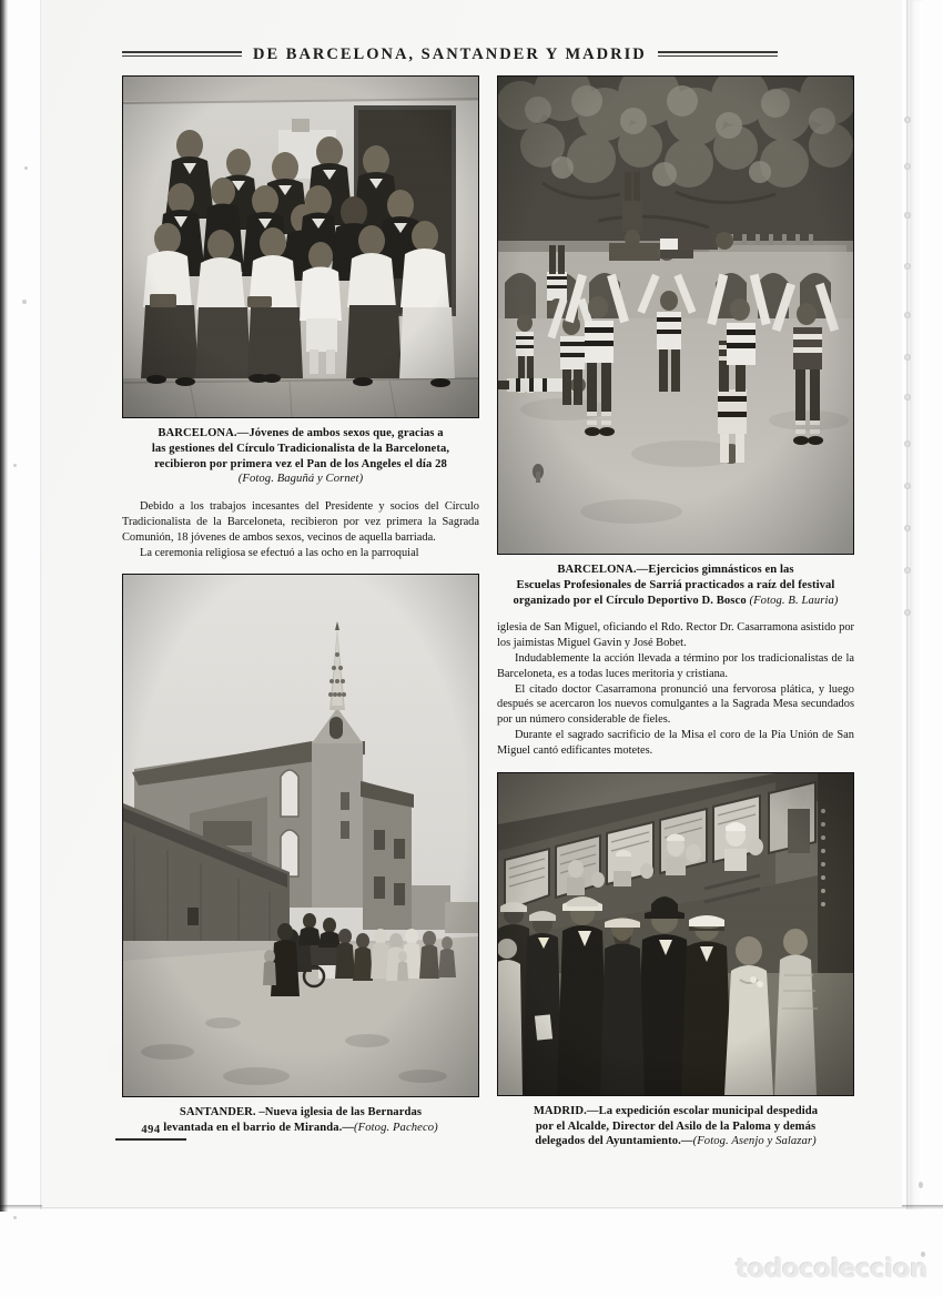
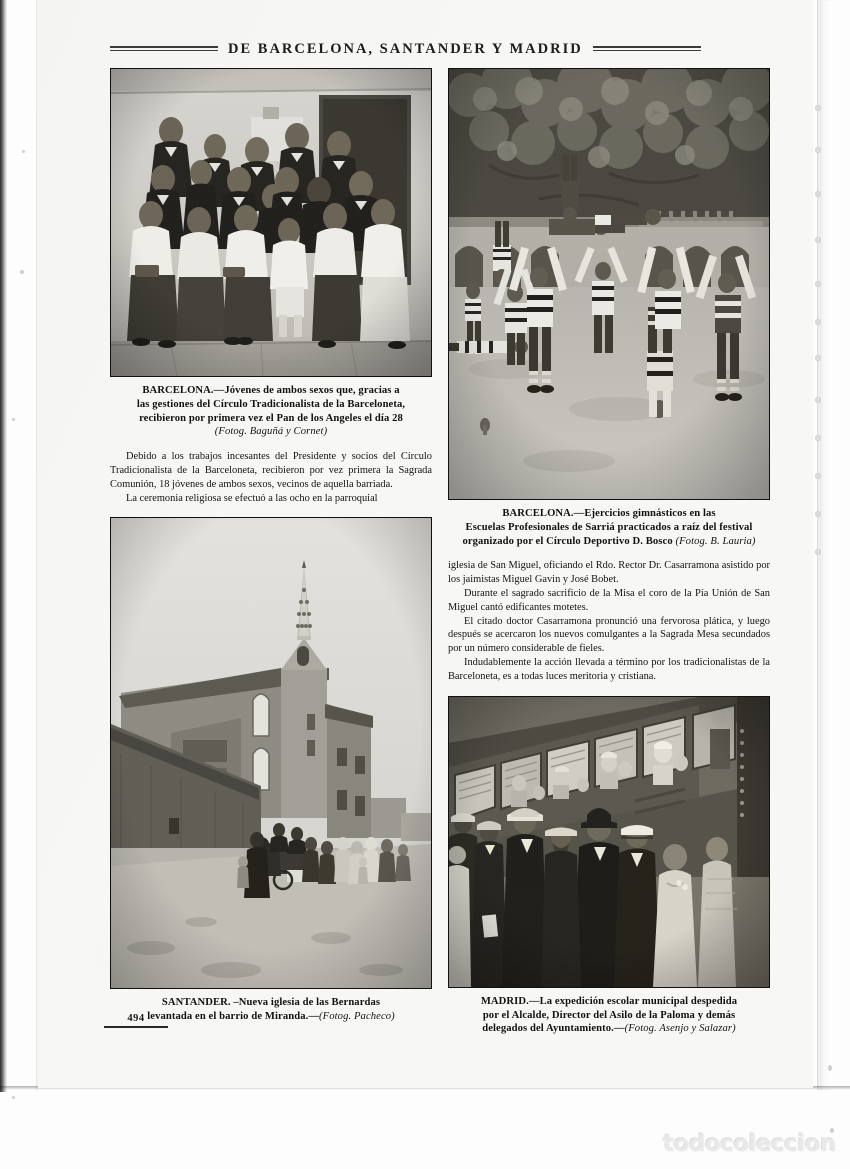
  DE BARCELONA, SANTANDER Y MADRID
  BARCELONA.—Jóvenes de ambos sexos que, gracias a
  las gestiones del Círculo Tradicionalista de la Barceloneta,
  recibieron por primera vez el Pan de los Angeles el día 28
  (Fotog. Baguñá y Cornet)
  Debido a los trabajos incesantes del Presidente y socios del Círculo Tradicionalista de la Barceloneta, recibieron por vez primera la Sagrada Comunión, 18 jóvenes de ambos sexos, vecinos de aquella barriada.
  La ceremonia religiosa se efectuó a las ocho en la parroquial
  SANTANDER. –Nueva iglesia de las Bernardas
  levantada en el barrio de Miranda.—(Fotog. Pacheco)
  BARCELONA.—Ejercicios gimnásticos en las
  Escuelas Profesionales de Sarriá practicados a raíz del festival
  organizado por el Círculo Deportivo D. Bosco (Fotog. B. Lauria)
  iglesia de San Miguel, oficiando el Rdo. Rector Dr. Casarramona asistido por los jaimistas Miguel Gavin y José Bobet.
- Indudablemente la acción llevada a término por los tradicionalistas de la Barceloneta, es a todas luces meritoria y cristiana.
+ Durante el sagrado sacrificio de la Misa el coro de la Pía Unión de San Miguel cantó edificantes motetes.
  El citado doctor Casarramona pronunció una fervorosa plática, y luego después se acercaron los nuevos comulgantes a la Sagrada Mesa secundados por un número considerable de fieles.
- Durante el sagrado sacrificio de la Misa el coro de la Pía Unión de San Miguel cantó edificantes motetes.
+ Indudablemente la acción llevada a término por los tradicionalistas de la Barceloneta, es a todas luces meritoria y cristiana.
  MADRID.—La expedición escolar municipal despedida
  por el Alcalde, Director del Asilo de la Paloma y demás
  delegados del Ayuntamiento.—(Fotog. Asenjo y Salazar)
  494
  todocoleccion
